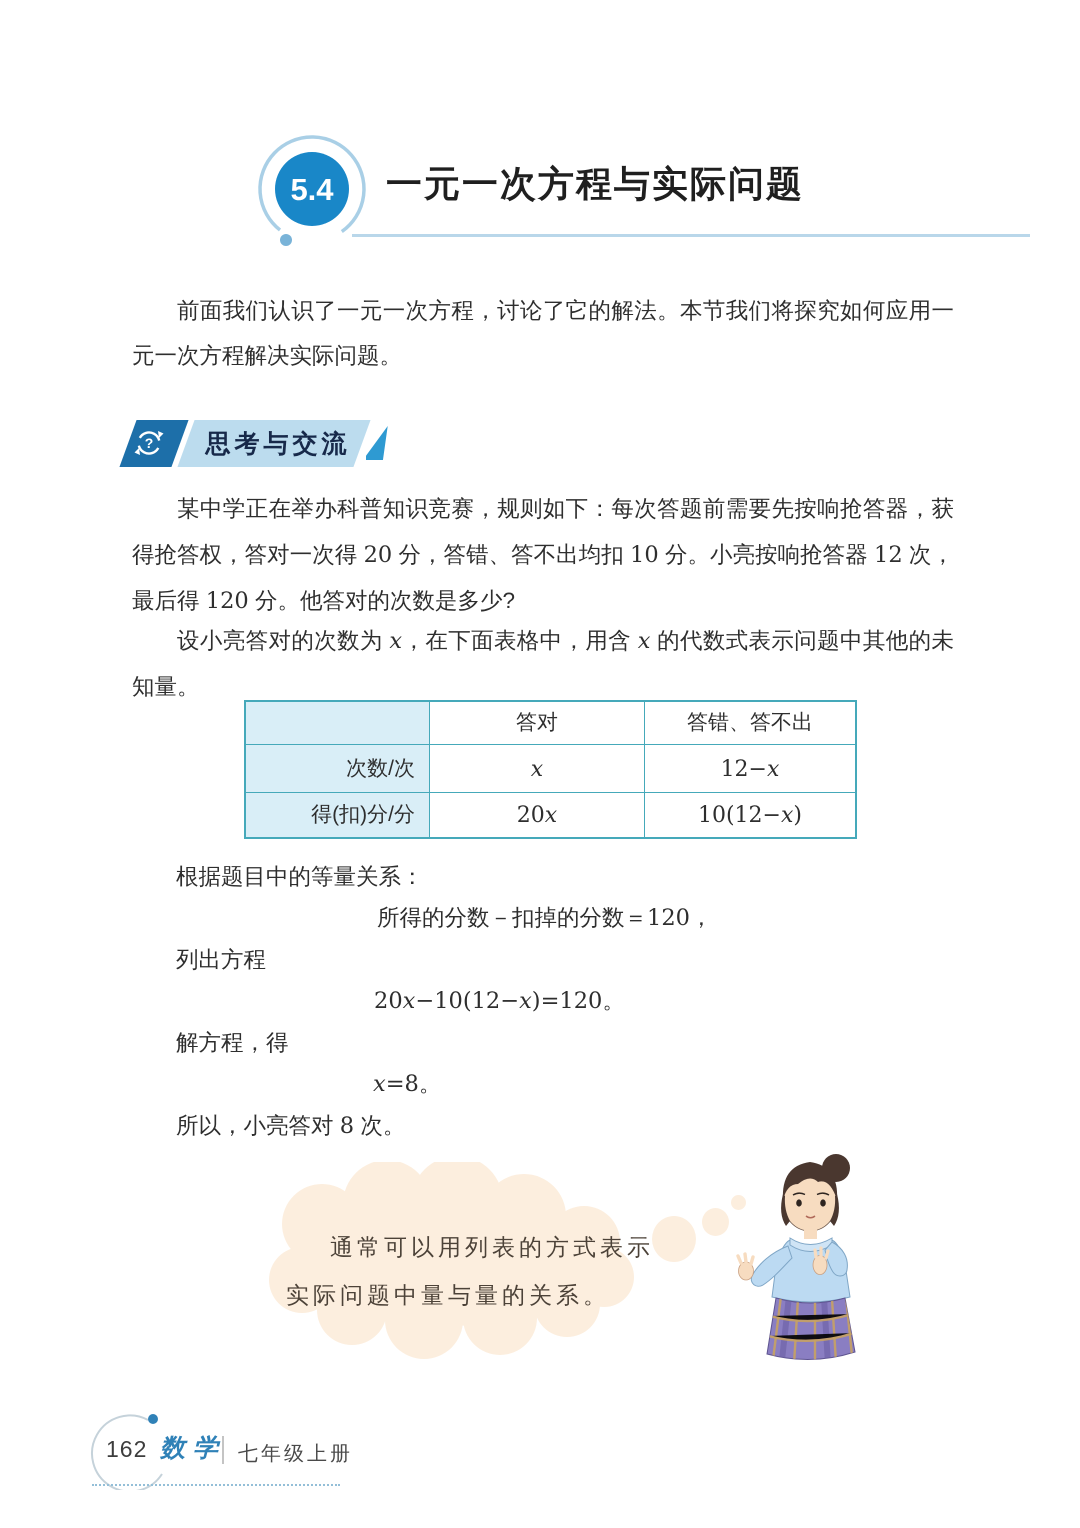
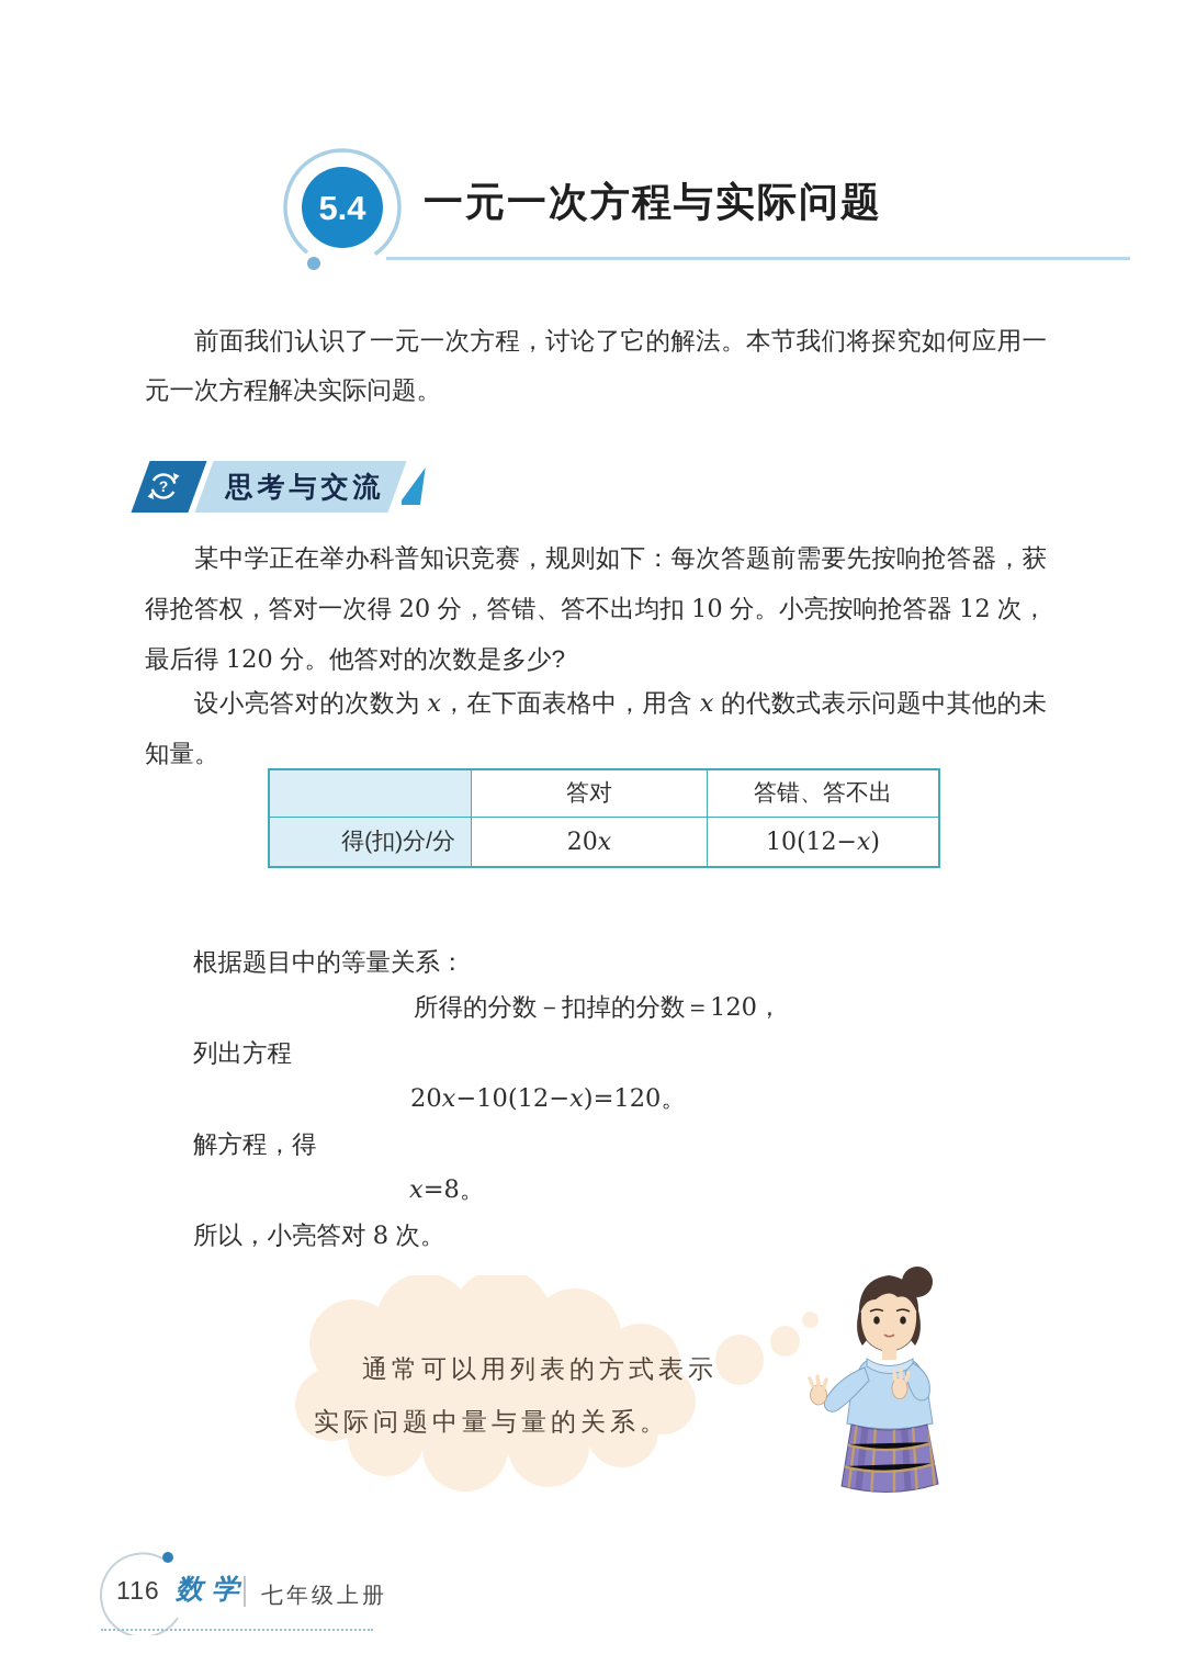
  5.4
  一元一次方程与实际问题
  前面我们认识了一元一次方程，讨论了它的解法。本节我们将探究如何应用一元一次方程解决实际问题。
  ?
  思考与交流
  某中学正在举办科普知识竞赛，规则如下：每次答题前需要先按响抢答器，获得抢答权，答对一次得 20 分，答错、答不出均扣 10 分。小亮按响抢答器 12 次，最后得 120 分。他答对的次数是多少?
  设小亮答对的次数为 x，在下面表格中，用含 x 的代数式表示问题中其他的未知量。
  	答对	答错、答不出
- 次数/次	x	12−x
  得(扣)分/分	20x	10(12−x)
  根据题目中的等量关系：
  所得的分数－扣掉的分数＝120，
  列出方程
  20x−10(12−x)=120。
  解方程，得
  x=8。
  所以，小亮答对 8 次。
  通常可以用列表的方式表示
  实际问题中量与量的关系。
- 162
+ 116
  数学
  七年级上册
